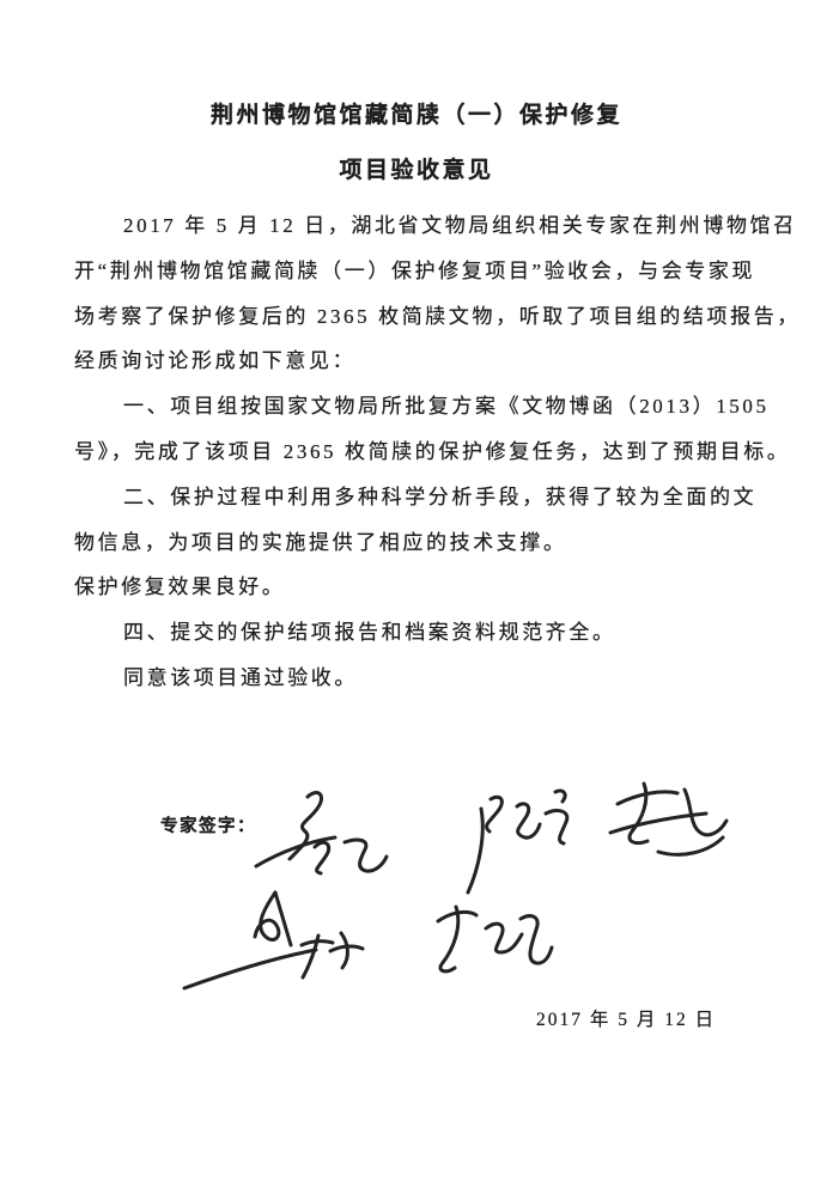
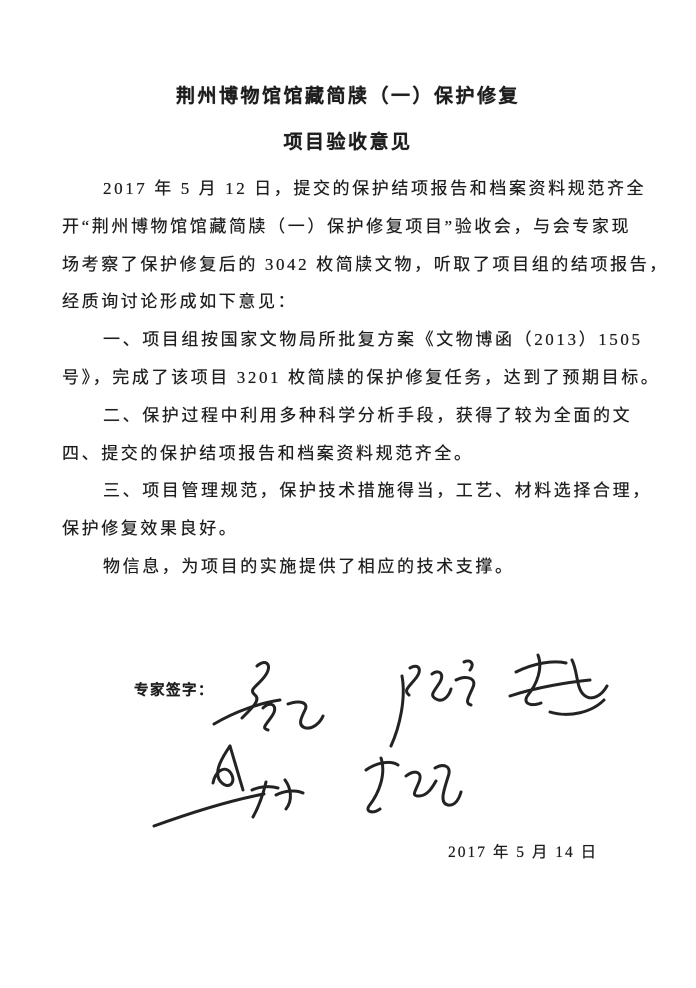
  荆州博物馆馆藏简牍（一）保护修复
  项目验收意见
- 2017 年 5 月 12 日，湖北省文物局组织相关专家在荆州博物馆召
+ 2017 年 5 月 12 日，提交的保护结项报告和档案资料规范齐全
  开“荆州博物馆馆藏简牍（一）保护修复项目”验收会，与会专家现
- 场考察了保护修复后的 2365 枚简牍文物，听取了项目组的结项报告，
+ 场考察了保护修复后的 3042 枚简牍文物，听取了项目组的结项报告，
  经质询讨论形成如下意见：
  一、项目组按国家文物局所批复方案《文物博函（2013）1505
- 号》，完成了该项目 2365 枚简牍的保护修复任务，达到了预期目标。
+ 号》，完成了该项目 3201 枚简牍的保护修复任务，达到了预期目标。
  二、保护过程中利用多种科学分析手段，获得了较为全面的文
- 物信息，为项目的实施提供了相应的技术支撑。
+ 四、提交的保护结项报告和档案资料规范齐全。
+ 三、项目管理规范，保护技术措施得当，工艺、材料选择合理，
  保护修复效果良好。
- 四、提交的保护结项报告和档案资料规范齐全。
+ 物信息，为项目的实施提供了相应的技术支撑。
- 同意该项目通过验收。
  专家签字：
- 2017 年 5 月 12 日
+ 2017 年 5 月 14 日
